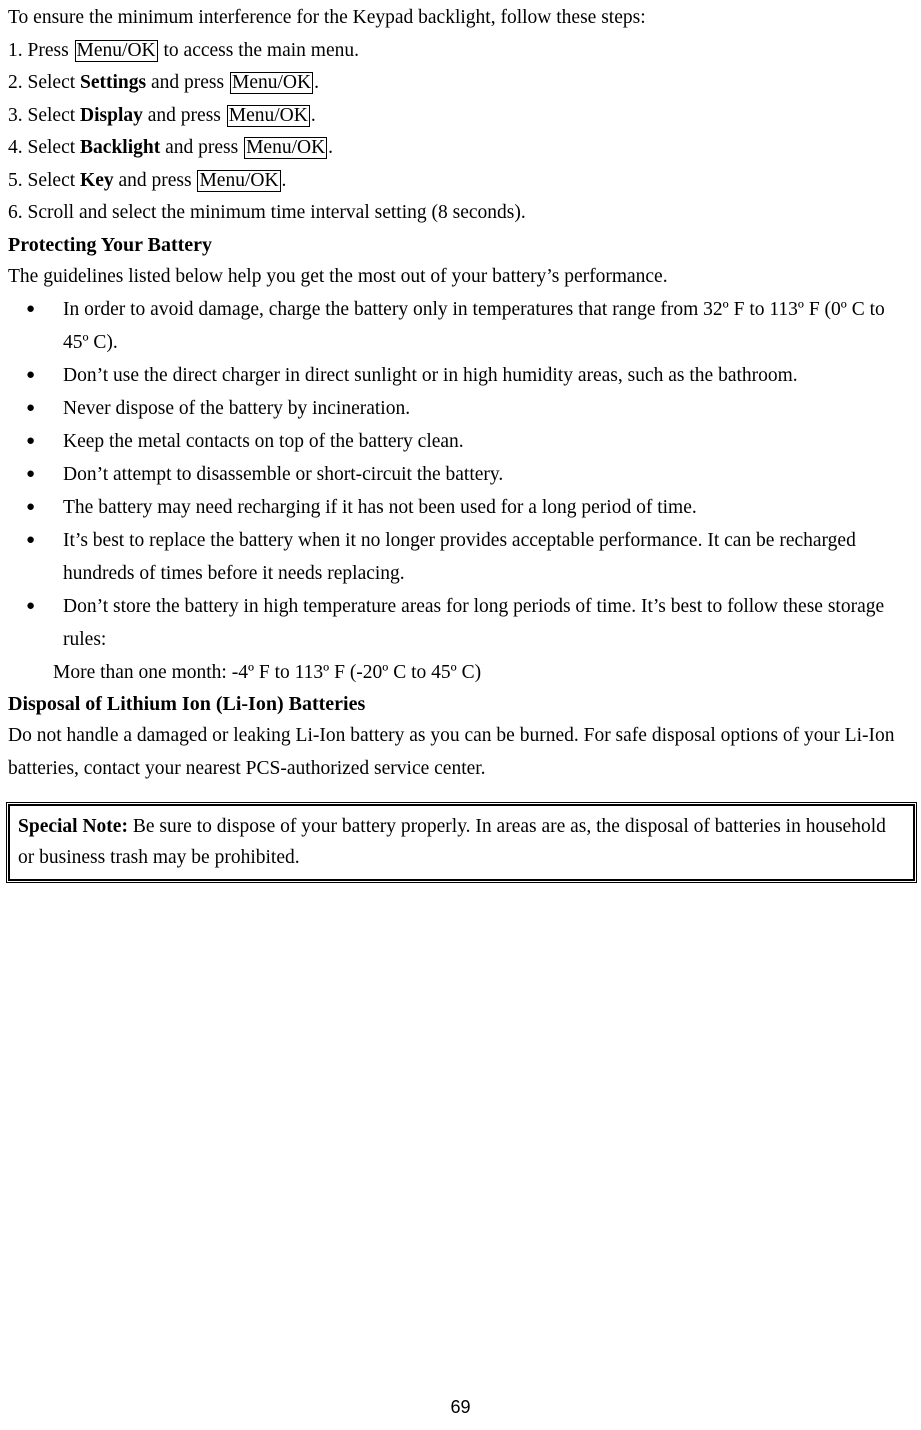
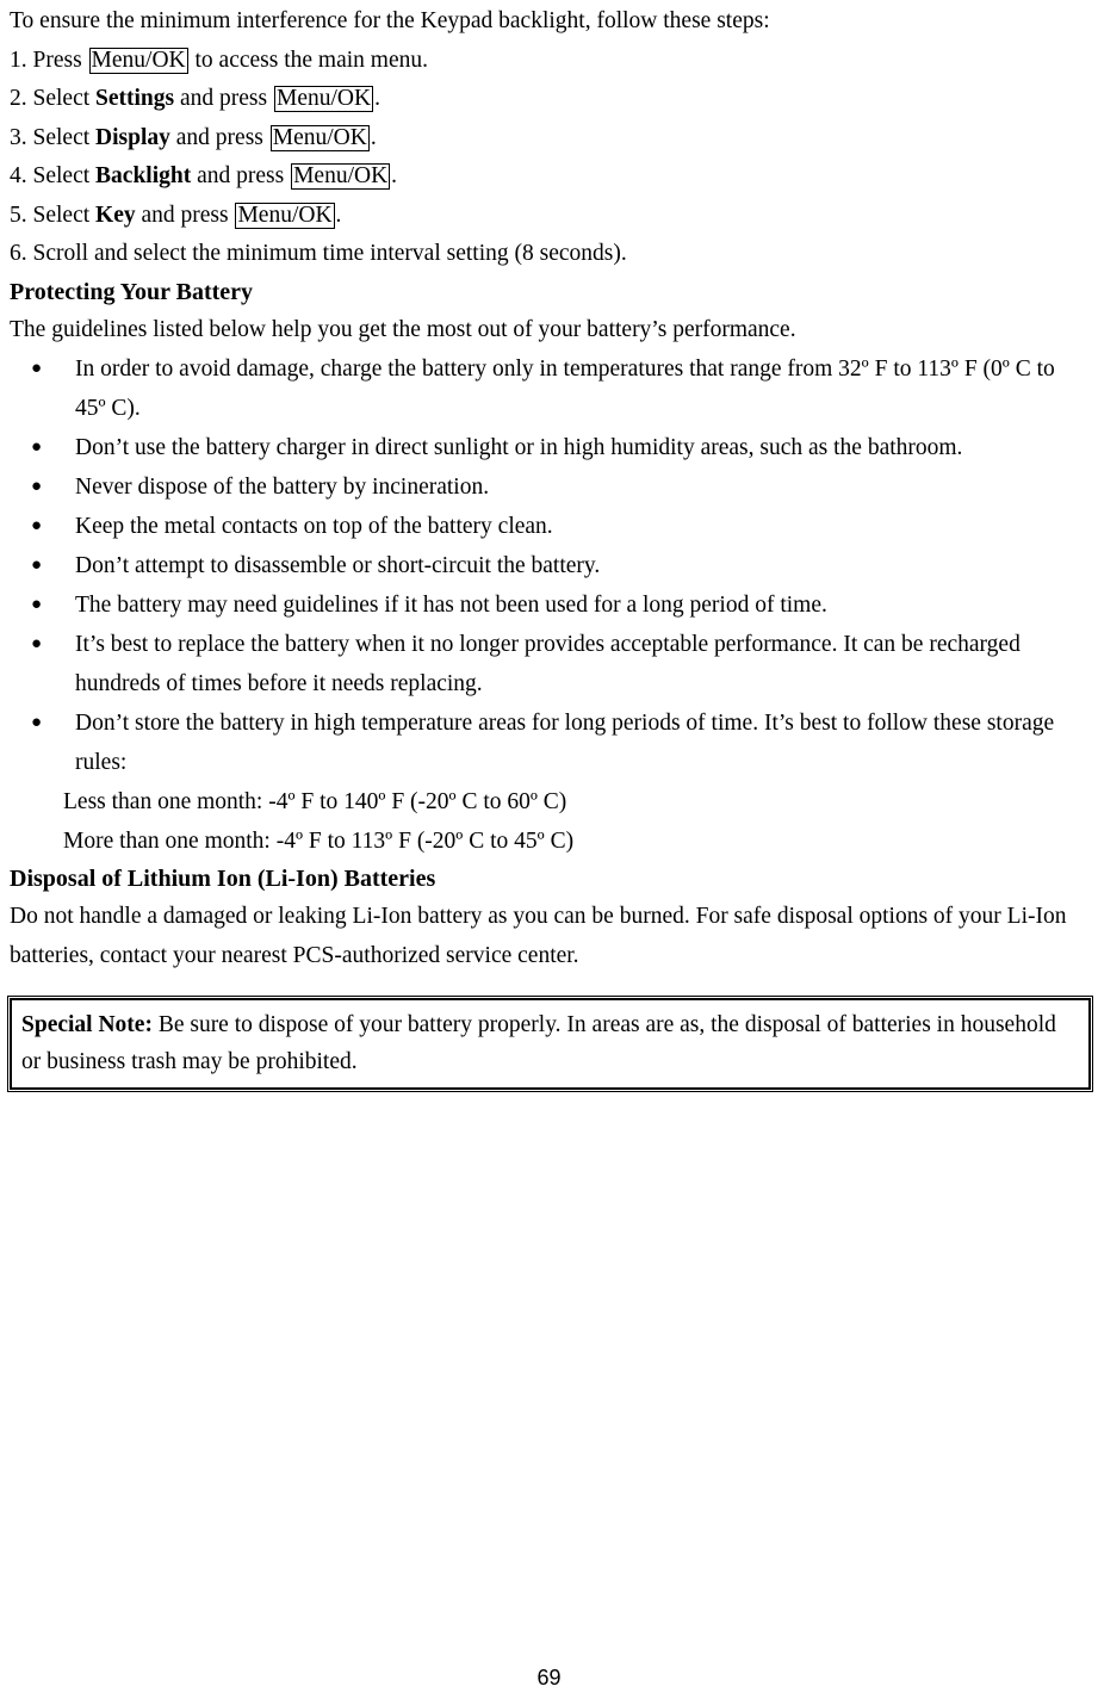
  To ensure the minimum interference for the Keypad backlight, follow these steps:
  1. Press Menu/OK to access the main menu.
  2. Select Settings and press Menu/OK .
  3. Select Display and press Menu/OK .
  4. Select Backlight and press Menu/OK .
  5. Select Key and press Menu/OK .
  6. Scroll and select the minimum time interval setting (8 seconds).
  Protecting Your Battery
  The guidelines listed below help you get the most out of your battery’s performance.
  ●
  In order to avoid damage, charge the battery only in temperatures that range from 32º F to 113º F (0º C to 45º C).
  ●
- Don’t use the direct charger in direct sunlight or in high humidity areas, such as the bathroom.
+ Don’t use the battery charger in direct sunlight or in high humidity areas, such as the bathroom.
  ●
  Never dispose of the battery by incineration.
  ●
  Keep the metal contacts on top of the battery clean.
  ●
  Don’t attempt to disassemble or short-circuit the battery.
  ●
- The battery may need recharging if it has not been used for a long period of time.
+ The battery may need guidelines if it has not been used for a long period of time.
  ●
  It’s best to replace the battery when it no longer provides acceptable performance. It can be recharged hundreds of times before it needs replacing.
  ●
  Don’t store the battery in high temperature areas for long periods of time. It’s best to follow these storage rules:
+ Less than one month: -4º F to 140º F (-20º C to 60º C)
  More than one month: -4º F to 113º F (-20º C to 45º C)
  Disposal of Lithium Ion (Li-Ion) Batteries
  Do not handle a damaged or leaking Li-Ion battery as you can be burned. For safe disposal options of your Li-Ion batteries, contact your nearest PCS-authorized service center.
  Special Note: Be sure to dispose of your battery properly. In areas are as, the disposal of batteries in household or business trash may be prohibited.
  69
